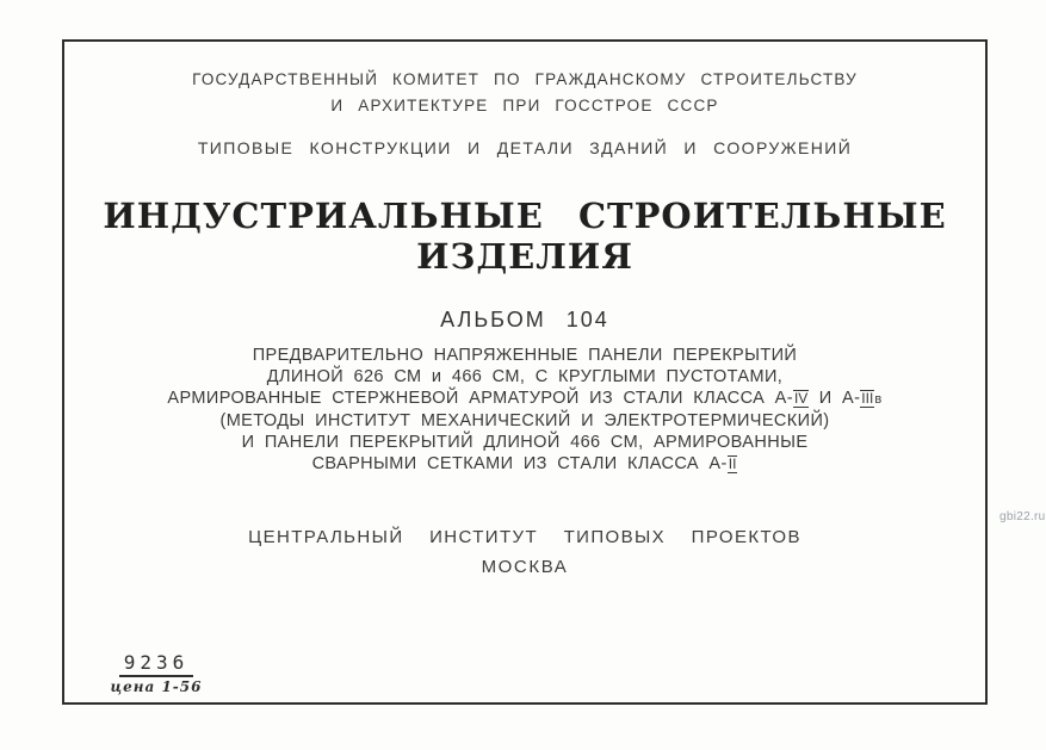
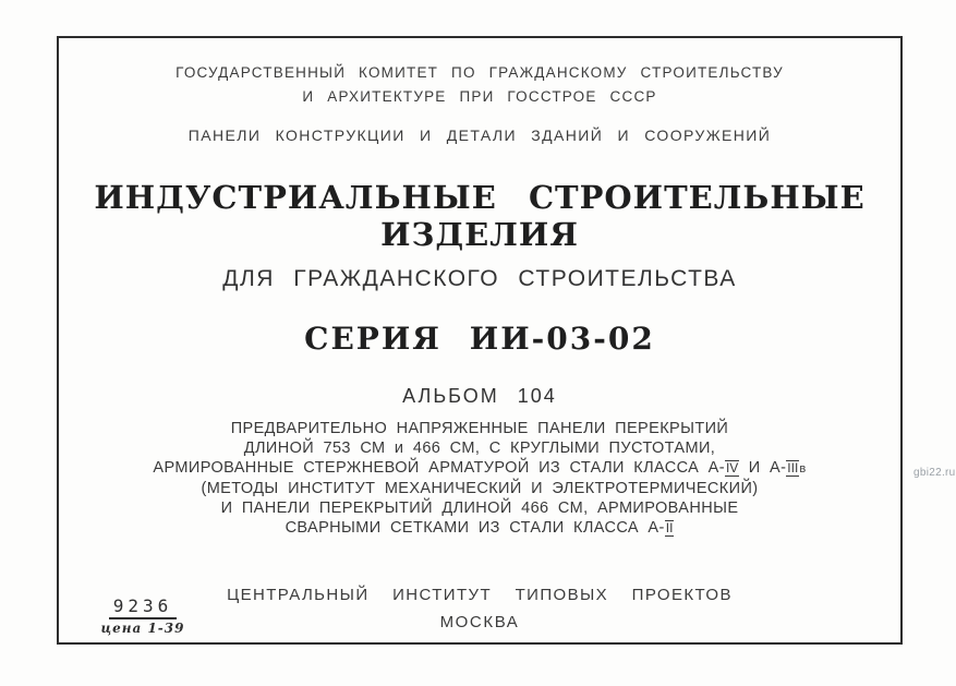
  ГОСУДАРСТВЕННЫЙ КОМИТЕТ ПО ГРАЖДАНСКОМУ СТРОИТЕЛЬСТВУ
  И АРХИТЕКТУРЕ ПРИ ГОССТРОЕ СССР
- ТИПОВЫЕ КОНСТРУКЦИИ И ДЕТАЛИ ЗДАНИЙ И СООРУЖЕНИЙ
+ ПАНЕЛИ КОНСТРУКЦИИ И ДЕТАЛИ ЗДАНИЙ И СООРУЖЕНИЙ
  ИНДУСТРИАЛЬНЫЕ СТРОИТЕЛЬНЫЕ ИЗДЕЛИЯ
+ ДЛЯ ГРАЖДАНСКОГО СТРОИТЕЛЬСТВА
+ СЕРИЯ ИИ-03-02
  АЛЬБОМ 104
  ПРЕДВАРИТЕЛЬНО НАПРЯЖЕННЫЕ ПАНЕЛИ ПЕРЕКРЫТИЙ
- ДЛИНОЙ 626 СМ и 466 СМ, С КРУГЛЫМИ ПУСТОТАМИ,
+ ДЛИНОЙ 753 СМ и 466 СМ, С КРУГЛЫМИ ПУСТОТАМИ,
  АРМИРОВАННЫЕ СТЕРЖНЕВОЙ АРМАТУРОЙ ИЗ СТАЛИ КЛАССА А-IV И А-IIIв
  (МЕТОДЫ ИНСТИТУТ МЕХАНИЧЕСКИЙ И ЭЛЕКТРОТЕРМИЧЕСКИЙ)
  И ПАНЕЛИ ПЕРЕКРЫТИЙ ДЛИНОЙ 466 СМ, АРМИРОВАННЫЕ
  СВАРНЫМИ СЕТКАМИ ИЗ СТАЛИ КЛАССА А-II
  ЦЕНТРАЛЬНЫЙ ИНСТИТУТ ТИПОВЫХ ПРОЕКТОВ
  МОСКВА
  9236
- цена 1-56
+ цена 1-39
  gbi22.ru
